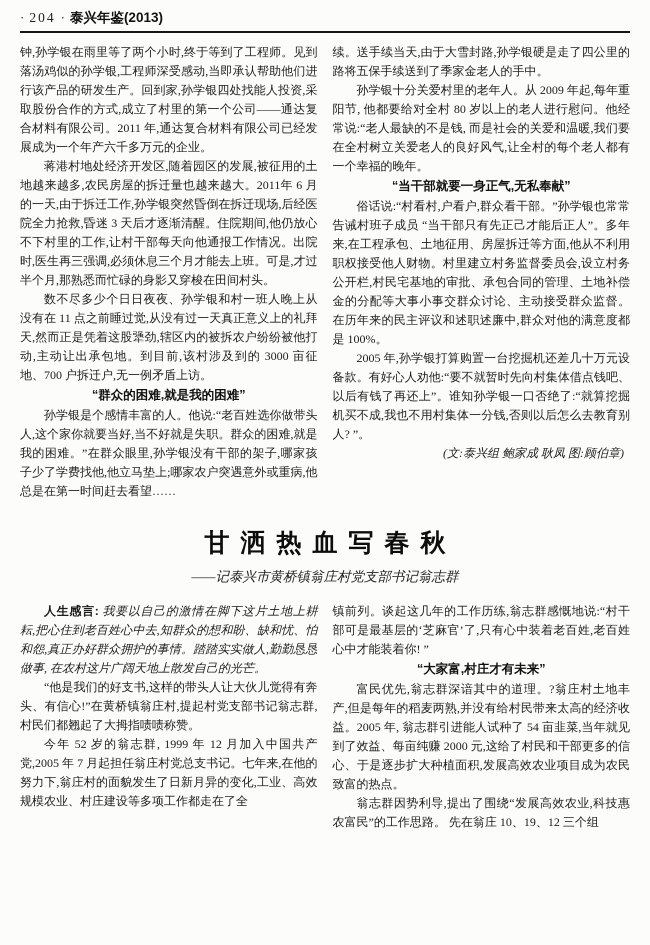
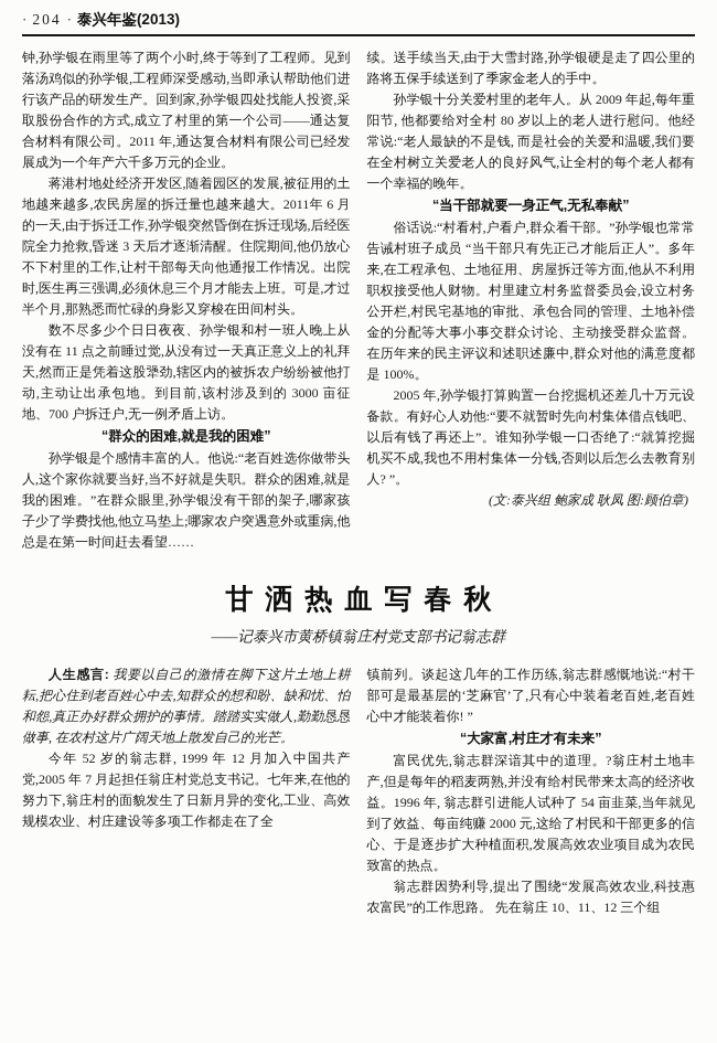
  ·
  204
  ·
  泰兴年鉴(2013)
  钟,孙学银在雨里等了两个小时,终于等到了工程师。见到落汤鸡似的孙学银,工程师深受感动,当即承认帮助他们进行该产品的研发生产。回到家,孙学银四处找能人投资,采取股份合作的方式,成立了村里的第一个公司——通达复合材料有限公司。2011 年,通达复合材料有限公司已经发展成为一个年产六千多万元的企业。
  蒋港村地处经济开发区,随着园区的发展,被征用的土地越来越多,农民房屋的拆迁量也越来越大。2011年 6 月的一天,由于拆迁工作,孙学银突然昏倒在拆迁现场,后经医院全力抢救,昏迷 3 天后才逐渐清醒。住院期间,他仍放心不下村里的工作,让村干部每天向他通报工作情况。出院时,医生再三强调,必须休息三个月才能去上班。可是,才过半个月,那熟悉而忙碌的身影又穿梭在田间村头。
  数不尽多少个日日夜夜、孙学银和村一班人晚上从没有在 11 点之前睡过觉,从没有过一天真正意义上的礼拜天,然而正是凭着这股犟劲,辖区内的被拆农户纷纷被他打动,主动让出承包地。到目前,该村涉及到的 3000 亩征地、700 户拆迁户,无一例矛盾上访。
  “群众的困难,就是我的困难”
  孙学银是个感情丰富的人。他说:“老百姓选你做带头人,这个家你就要当好,当不好就是失职。群众的困难,就是我的困难。”在群众眼里,孙学银没有干部的架子,哪家孩子少了学费找他,他立马垫上;哪家农户突遇意外或重病,他总是在第一时间赶去看望……
  续。送手续当天,由于大雪封路,孙学银硬是走了四公里的路将五保手续送到了季家金老人的手中。
  孙学银十分关爱村里的老年人。从 2009 年起,每年重阳节, 他都要给对全村 80 岁以上的老人进行慰问。他经常说:“老人最缺的不是钱, 而是社会的关爱和温暖,我们要在全村树立关爱老人的良好风气,让全村的每个老人都有一个幸福的晚年。
  “当干部就要一身正气,无私奉献”
  俗话说:“村看村,户看户,群众看干部。”孙学银也常常告诫村班子成员 “当干部只有先正己才能后正人”。多年来,在工程承包、土地征用、房屋拆迁等方面,他从不利用职权接受他人财物。村里建立村务监督委员会,设立村务公开栏,村民宅基地的审批、承包合同的管理、土地补偿金的分配等大事小事交群众讨论、主动接受群众监督。在历年来的民主评议和述职述廉中,群众对他的满意度都是 100%。
  2005 年,孙学银打算购置一台挖掘机还差几十万元设备款。有好心人劝他:“要不就暂时先向村集体借点钱吧、以后有钱了再还上”。谁知孙学银一口否绝了:“就算挖掘机买不成,我也不用村集体一分钱,否则以后怎么去教育别人? ”。
  (文:泰兴组 鲍家成 耿凤 图:顾伯章)
  甘洒热血写春秋
  ——记泰兴市黄桥镇翁庄村党支部书记翁志群
  人生感言: 我要以自己的激情在脚下这片土地上耕耘,把心住到老百姓心中去,知群众的想和盼、缺和忧、怕和怨,真正办好群众拥护的事情。踏踏实实做人,勤勤恳恳做事, 在农村这片广阔天地上散发自己的光芒。
- “他是我们的好支书,这样的带头人让大伙儿觉得有奔头、有信心!”在黄桥镇翁庄村,提起村党支部书记翁志群,村民们都翘起了大拇指啧啧称赞。
  今年 52 岁的翁志群, 1999 年 12 月加入中国共产党,2005 年 7 月起担任翁庄村党总支书记。七年来,在他的努力下,翁庄村的面貌发生了日新月异的变化,工业、高效规模农业、村庄建设等多项工作都走在了全
  镇前列。谈起这几年的工作历练,翁志群感慨地说:“村干部可是最基层的‘芝麻官’了,只有心中装着老百姓,老百姓心中才能装着你! ”
  “大家富,村庄才有未来”
- 富民优先,翁志群深谙其中的道理。?翁庄村土地丰产,但是每年的稻麦两熟,并没有给村民带来太高的经济收益。2005 年, 翁志群引进能人试种了 54 亩韭菜,当年就见到了效益、每亩纯赚 2000 元,这给了村民和干部更多的信心、于是逐步扩大种植面积,发展高效农业项目成为农民致富的热点。
+ 富民优先,翁志群深谙其中的道理。?翁庄村土地丰产,但是每年的稻麦两熟,并没有给村民带来太高的经济收益。1996 年, 翁志群引进能人试种了 54 亩韭菜,当年就见到了效益、每亩纯赚 2000 元,这给了村民和干部更多的信心、于是逐步扩大种植面积,发展高效农业项目成为农民致富的热点。
- 翁志群因势利导,提出了围绕“发展高效农业,科技惠农富民”的工作思路。 先在翁庄 10、19、12 三个组
+ 翁志群因势利导,提出了围绕“发展高效农业,科技惠农富民”的工作思路。 先在翁庄 10、11、12 三个组
